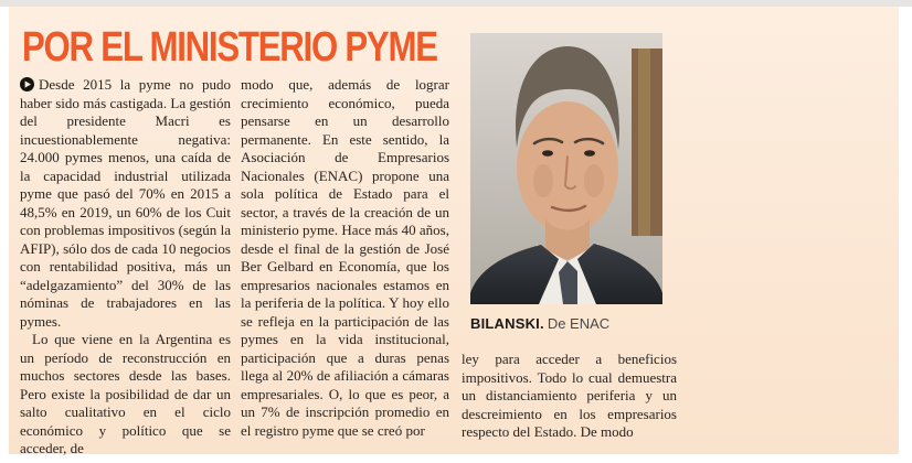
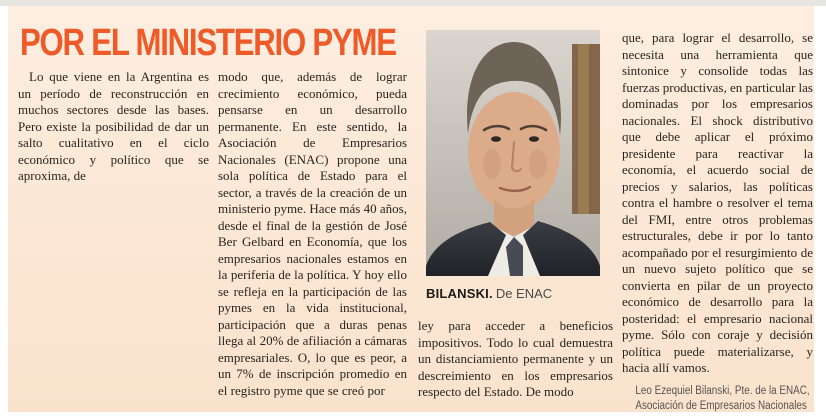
  POR EL MINISTERIO PYME
- Desde 2015 la pyme no pudo haber sido más castigada. La gestión del presidente Macri es incuestionablemente negativa: 24.000 pymes menos, una caída de la capacidad industrial utilizada pyme que pasó del 70% en 2015 a 48,5% en 2019, un 60% de los Cuit con problemas impositivos (según la AFIP), sólo dos de cada 10 negocios con rentabilidad positiva, más un “adelgazamiento” del 30% de las nóminas de trabajadores en las pymes.
- Lo que viene en la Argentina es un período de reconstrucción en muchos sectores desde las bases. Pero existe la posibilidad de dar un salto cualitativo en el ciclo económico y político que se acceder, de
+ Lo que viene en la Argentina es un período de reconstrucción en muchos sectores desde las bases. Pero existe la posibilidad de dar un salto cualitativo en el ciclo económico y político que se aproxima, de
  modo que, además de lograr crecimiento económico, pueda pensarse en un desarrollo permanente. En este sentido, la Asociación de Empresarios Nacionales (ENAC) propone una sola política de Estado para el sector, a través de la creación de un ministerio pyme. Hace más 40 años, desde el final de la gestión de José Ber Gelbard en Economía, que los empresarios nacionales estamos en la periferia de la política. Y hoy ello se refleja en la participación de las pymes en la vida institucional, participación que a duras penas llega al 20% de afiliación a cámaras empresariales. O, lo que es peor, a un 7% de inscripción promedio en el registro pyme que se creó por
  BILANSKI. De ENAC
- ley para acceder a beneficios impositivos. Todo lo cual demuestra un distanciamiento periferia y un descreimiento en los empresarios respecto del Estado. De modo
+ ley para acceder a beneficios impositivos. Todo lo cual demuestra un distanciamiento permanente y un descreimiento en los empresarios respecto del Estado. De modo
+ que, para lograr el desarrollo, se necesita una herramienta que sintonice y consolide todas las fuerzas productivas, en particular las dominadas por los empresarios nacionales. El shock distributivo que debe aplicar el próximo presidente para reactivar la economía, el acuerdo social de precios y salarios, las políticas contra el hambre o resolver el tema del FMI, entre otros problemas estructurales, debe ir por lo tanto acompañado por el resurgimiento de un nuevo sujeto político que se convierta en pilar de un proyecto económico de desarrollo para la posteridad: el empresario nacional pyme. Sólo con coraje y decisión política puede materializarse, y hacia allí vamos.
+ Leo Ezequiel Bilanski, Pte. de la ENAC,
+ Asociación de Empresarios Nacionales
